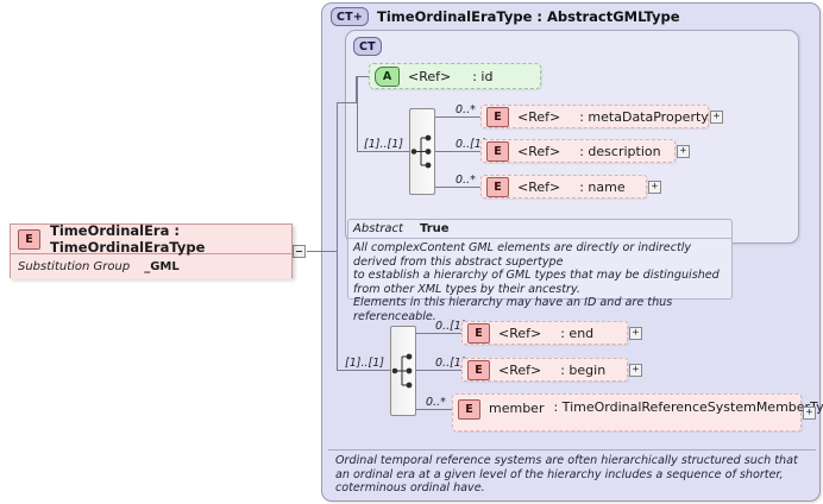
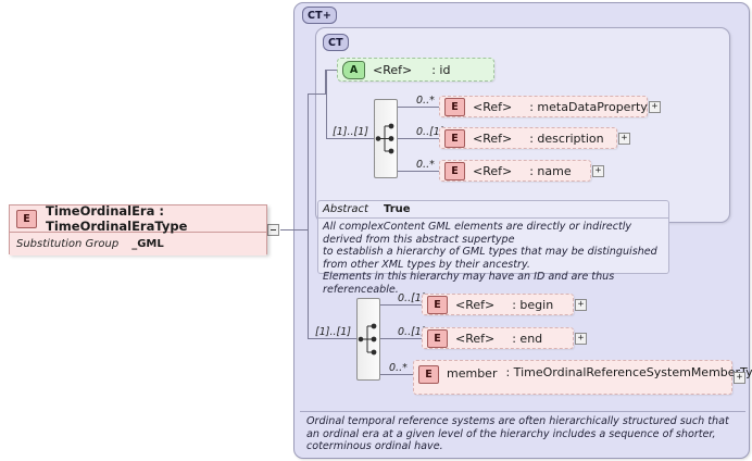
  CT+
- TimeOrdinalEraType : AbstractGMLType
  CT
  A
  <Ref>
  : id
  [1]..[1]
  0..*
  E
  <Ref>
  : metaDataProperty
  +
  0..[1
  E
  <Ref>
  : description
  +
  0..*
  E
  <Ref>
  : name
  +
  Abstract
  True
  All complexContent GML elements are directly or indirectly derived from this abstract supertype
  to establish a hierarchy of GML types that may be distinguished from other XML types by their ancestry.
  Elements in this hierarchy may have an ID and are thus referenceable.
  [1]..[1]
  0..[1
  E
  <Ref>
- : end
+ : begin
  +
  0..[1
  E
  <Ref>
- : begin
+ : end
  +
  0..*
  E
  member
  : TimeOrdinalReferenceSystemMembey
  +
  Ordinal temporal reference systems are often hierarchically structured such that an ordinal era at a given level of the hierarchy includes a sequence of shorter, coterminous ordinal have.
  E
  TimeOrdinalEra : TimeOrdinalEraType
  Substitution Group
  _GML
